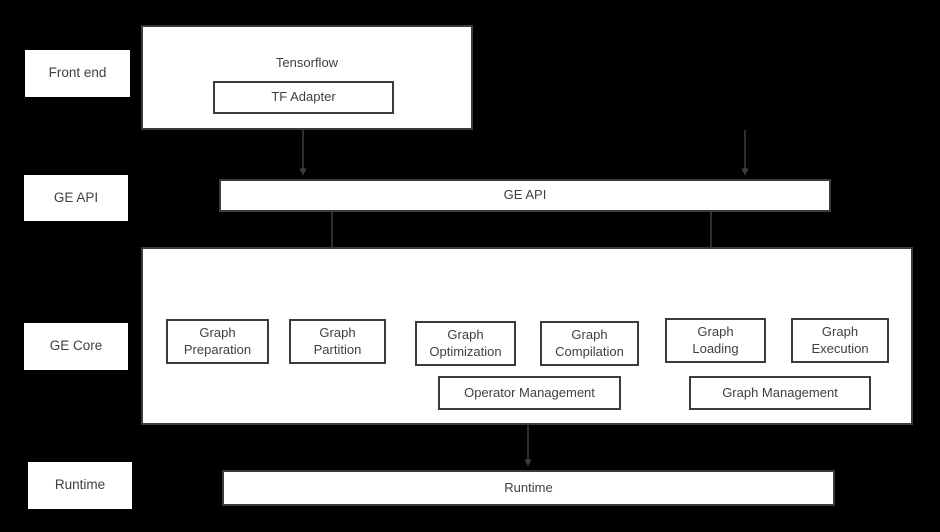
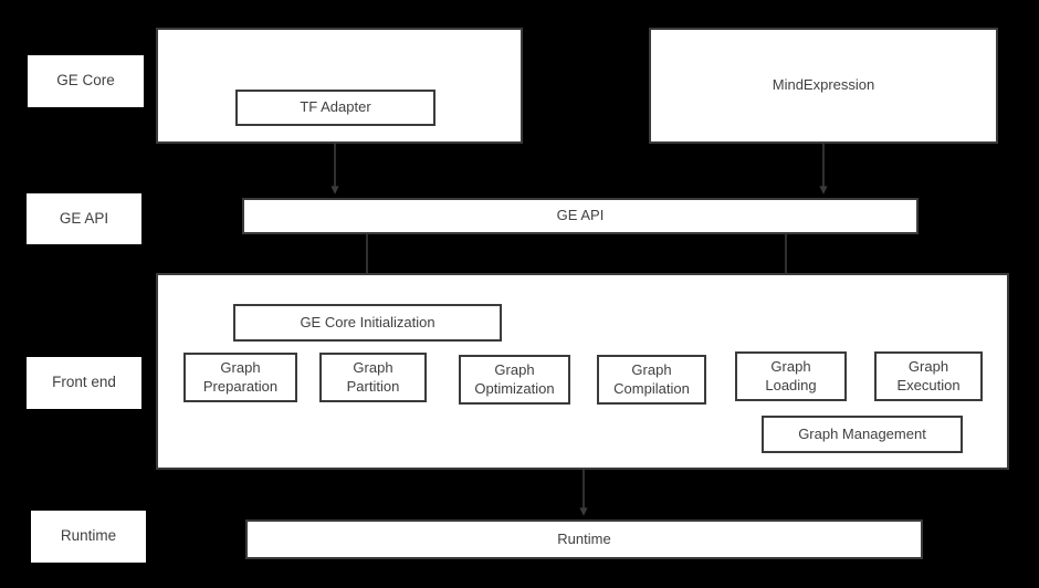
- Front end
+ GE Core
  GE API
- GE Core
+ Front end
  Runtime
- Tensorflow
  TF Adapter
+ MindExpression
  GE API
+ GE Core Initialization
  Graph
  Preparation
  Graph
  Partition
  Graph
  Optimization
  Graph
  Compilation
  Graph
  Loading
  Graph
  Execution
- Operator Management
  Graph Management
  Runtime
